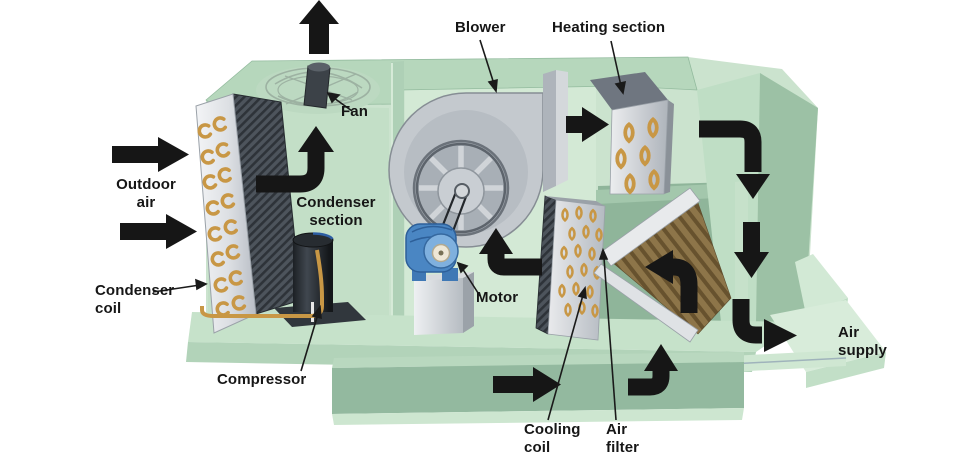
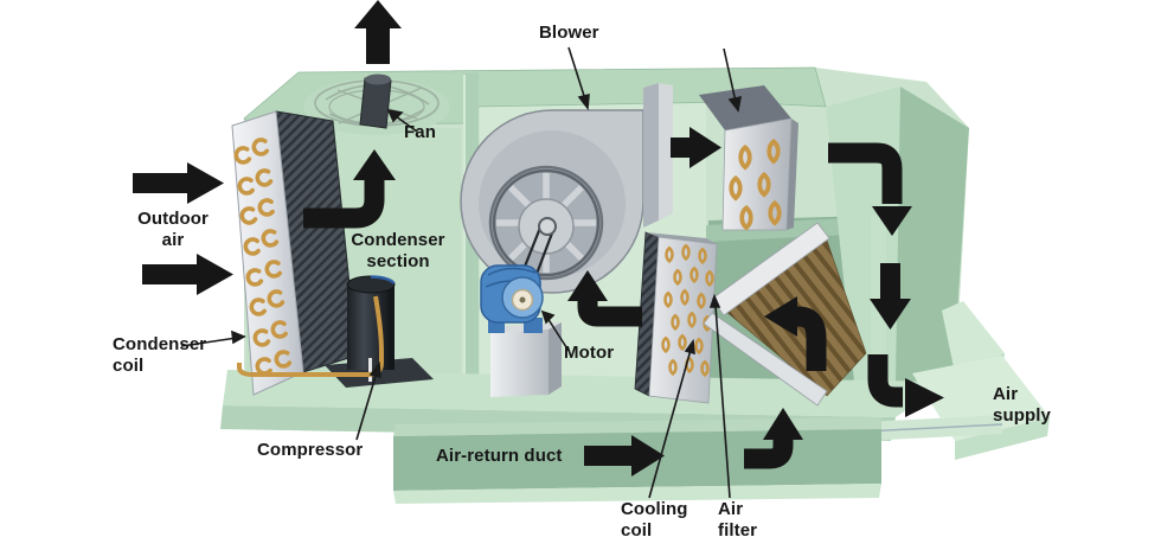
  Outdoor
  air
  Condenser
  coil
  Condenser
  section
  Fan
  Blower
- Heating section
  Motor
  Compressor
+ Air-return duct
  Cooling
  coil
  Air
  filter
  Air
  supply
